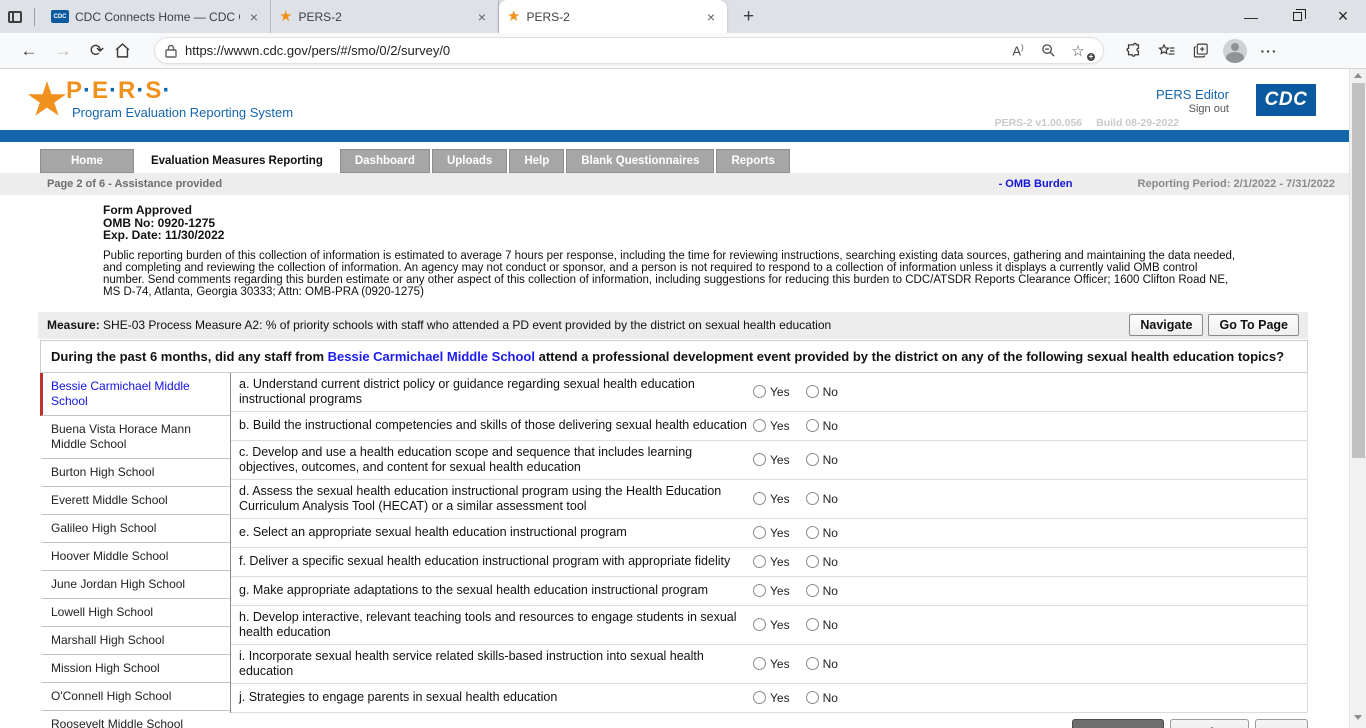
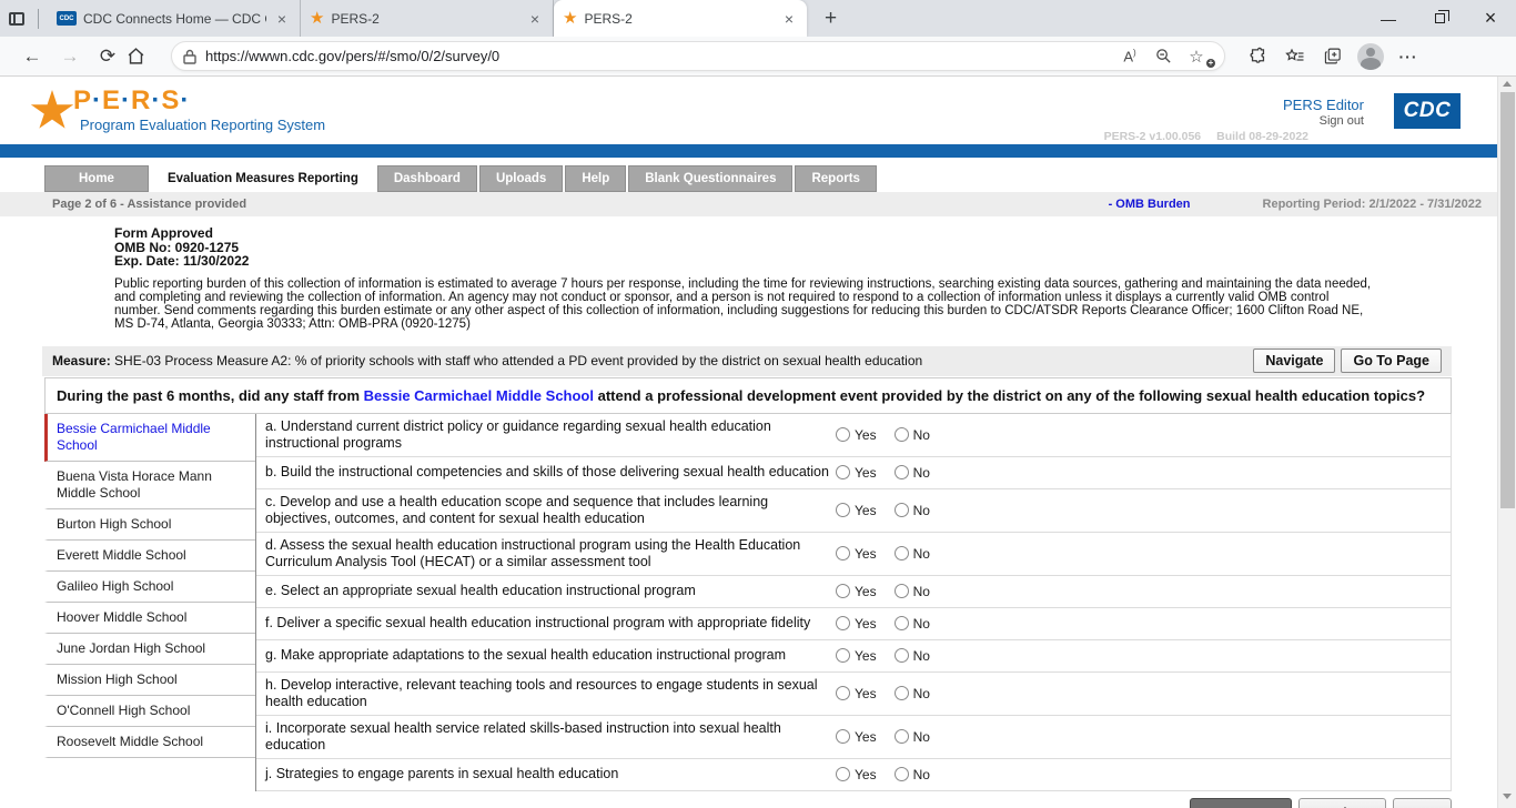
  CDC Connects Home — CDC
  ×
  ★
  PERS-2
  ×
  ★
  PERS-2
  ×
  +
  —
  ×
  ←
  →
  ⟳
  https://wwwn.cdc.gov/pers/#/smo/0/2/survey/0
  A)
  ☆
  ···
  P·E·R·S·
  Program Evaluation Reporting System
  PERS Editor
  Sign out
  CDC
  PERS-2 v1.00.056 Build 08-29-2022
  Home
  Evaluation Measures Reporting
  Dashboard
  Uploads
  Help
  Blank Questionnaires
  Reports
  Page 2 of 6 - Assistance provided
  - OMB Burden
  Reporting Period: 2/1/2022 - 7/31/2022
  Form Approved
  OMB No: 0920-1275
  Exp. Date: 11/30/2022
  Public reporting burden of this collection of information is estimated to average 7 hours per response, including the time for reviewing instructions, searching existing data sources, gathering and maintaining the data needed, and completing and reviewing the collection of information. An agency may not conduct or sponsor, and a person is not required to respond to a collection of information unless it displays a currently valid OMB control number. Send comments regarding this burden estimate or any other aspect of this collection of information, including suggestions for reducing this burden to CDC/ATSDR Reports Clearance Officer; 1600 Clifton Road NE, MS D-74, Atlanta, Georgia 30333; Attn: OMB-PRA (0920-1275)
  Measure: SHE-03 Process Measure A2: % of priority schools with staff who attended a PD event provided by the district on sexual health education
  Navigate
  Go To Page
  During the past 6 months, did any staff from Bessie Carmichael Middle School attend a professional development event provided by the district on any of the following sexual health education topics?
  Bessie Carmichael Middle School
  Buena Vista Horace Mann Middle School
  Burton High School
  Everett Middle School
  Galileo High School
  Hoover Middle School
  June Jordan High School
- Lowell High School
- Marshall High School
  Mission High School
  O'Connell High School
  Roosevelt Middle School
  a. Understand current district policy or guidance regarding sexual health education instructional programs
  Yes
  No
  b. Build the instructional competencies and skills of those delivering sexual health education
  Yes
  No
  c. Develop and use a health education scope and sequence that includes learning objectives, outcomes, and content for sexual health education
  Yes
  No
  d. Assess the sexual health education instructional program using the Health Education Curriculum Analysis Tool (HECAT) or a similar assessment tool
  Yes
  No
  e. Select an appropriate sexual health education instructional program
  Yes
  No
  f. Deliver a specific sexual health education instructional program with appropriate fidelity
  Yes
  No
  g. Make appropriate adaptations to the sexual health education instructional program
  Yes
  No
  h. Develop interactive, relevant teaching tools and resources to engage students in sexual health education
  Yes
  No
  i. Incorporate sexual health service related skills-based instruction into sexual health education
  Yes
  No
  j. Strategies to engage parents in sexual health education
  Yes
  No
